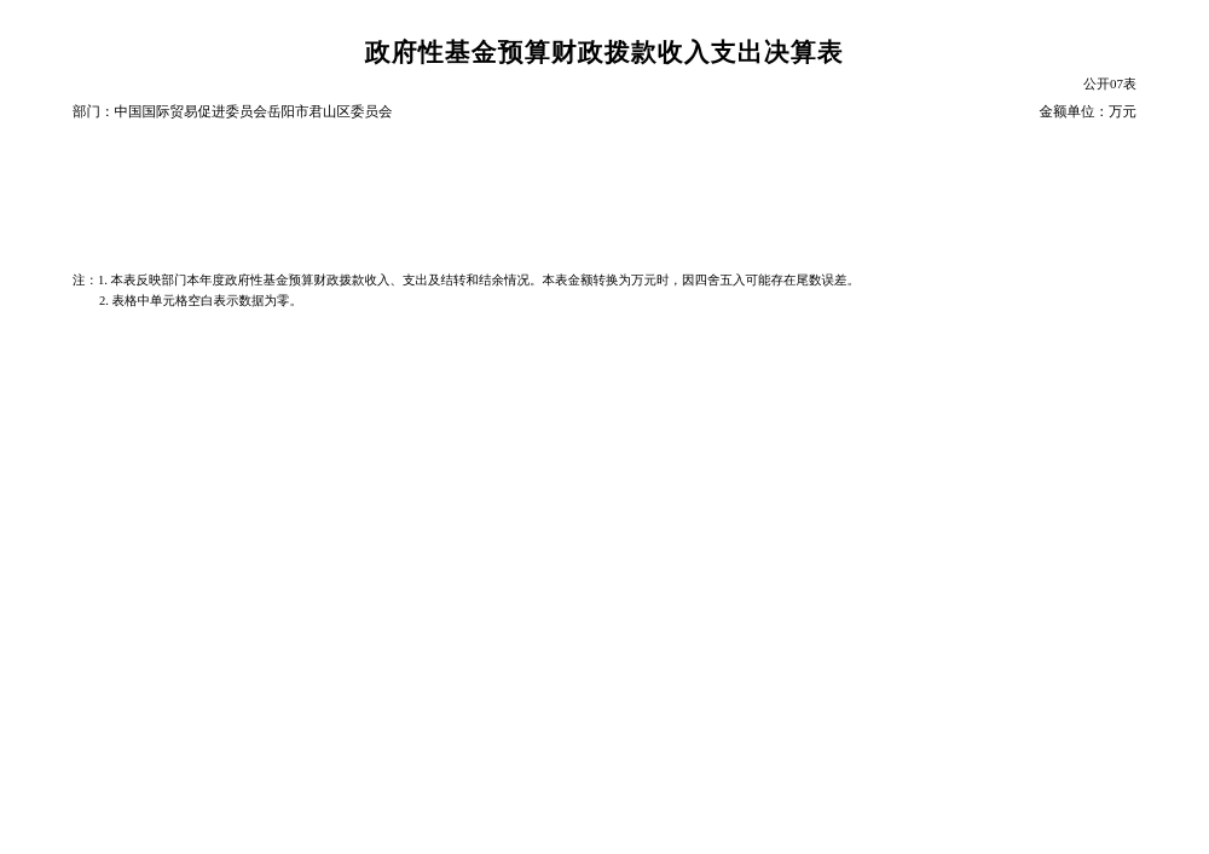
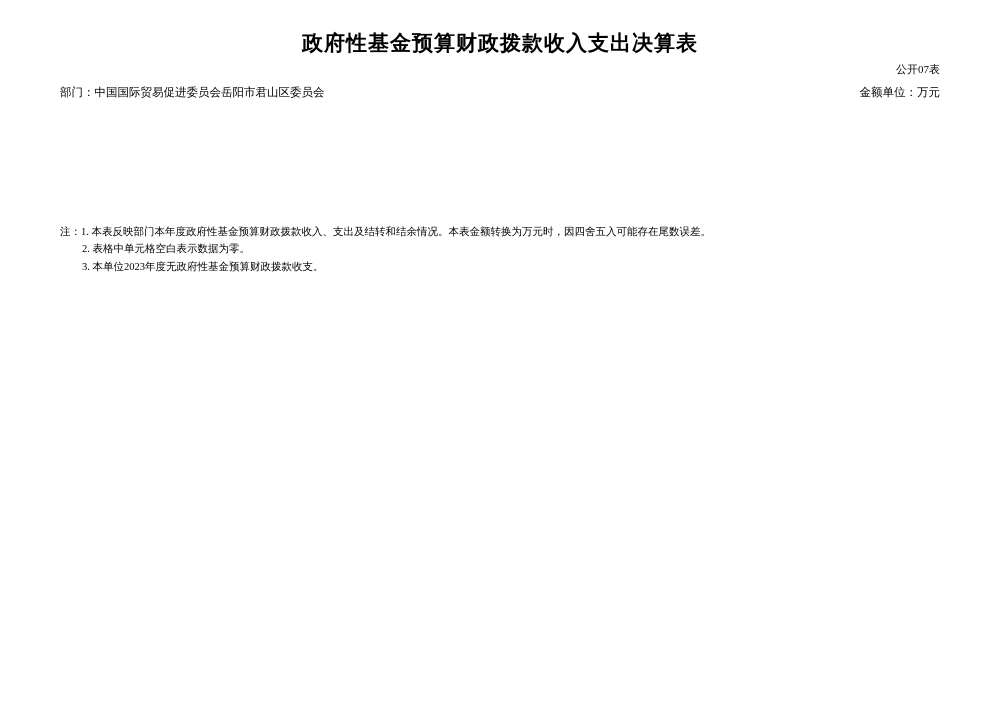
  政府性基金预算财政拨款收入支出决算表
  公开07表
  部门：中国国际贸易促进委员会岳阳市君山区委员会
  金额单位：万元
  注：1. 本表反映部门本年度政府性基金预算财政拨款收入、支出及结转和结余情况。本表金额转换为万元时，因四舍五入可能存在尾数误差。
  2. 表格中单元格空白表示数据为零。
+ 3. 本单位2023年度无政府性基金预算财政拨款收支。
